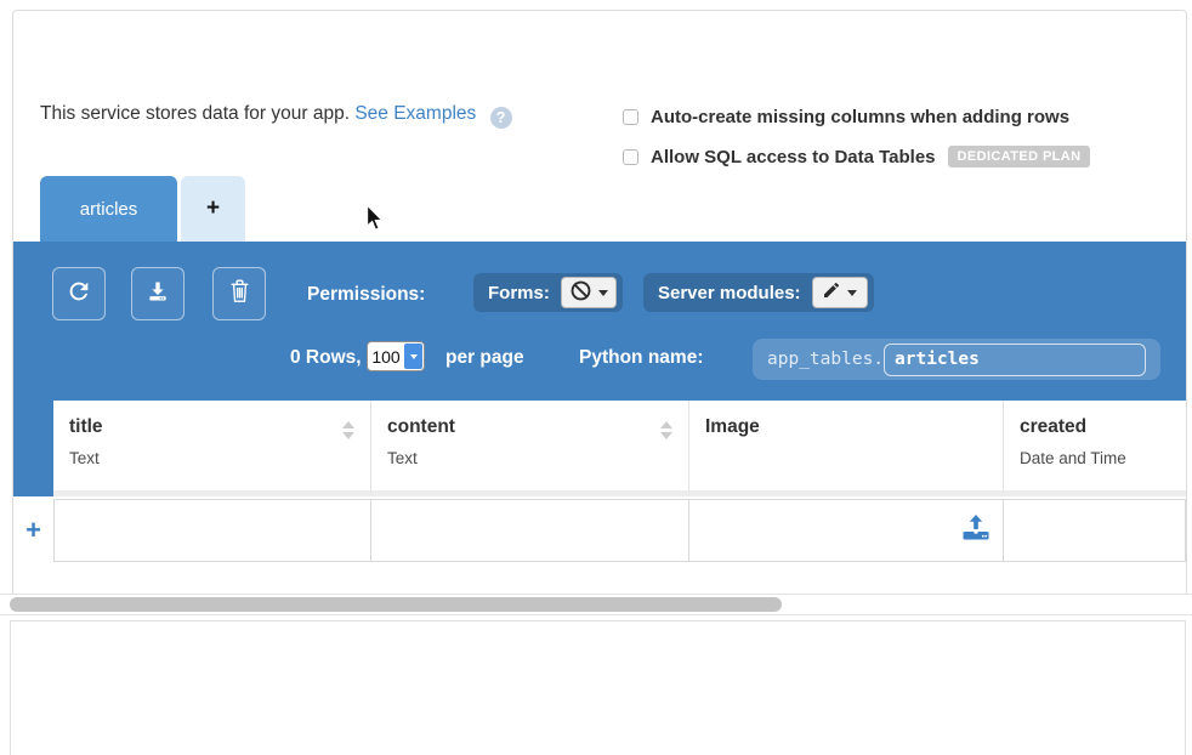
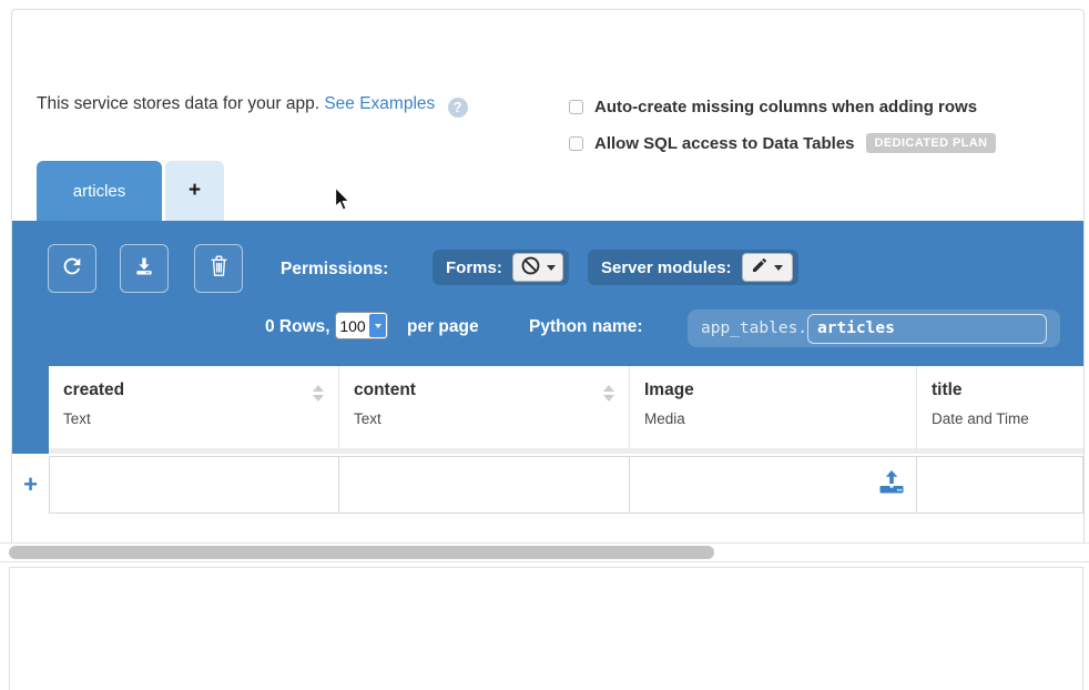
  This service stores data for your app. See Examples ?
  Auto-create missing columns when adding rows
  Allow SQL access to Data Tables
  DEDICATED PLAN
  articles
  +
  Permissions:
  Forms:
  Server modules:
  0 Rows,
  100
  per page
  Python name:
  app_tables.
  articles
- title
+ created
  Text
  content
  Text
  Image
+ Media
- created
+ title
  Date and Time
  +
